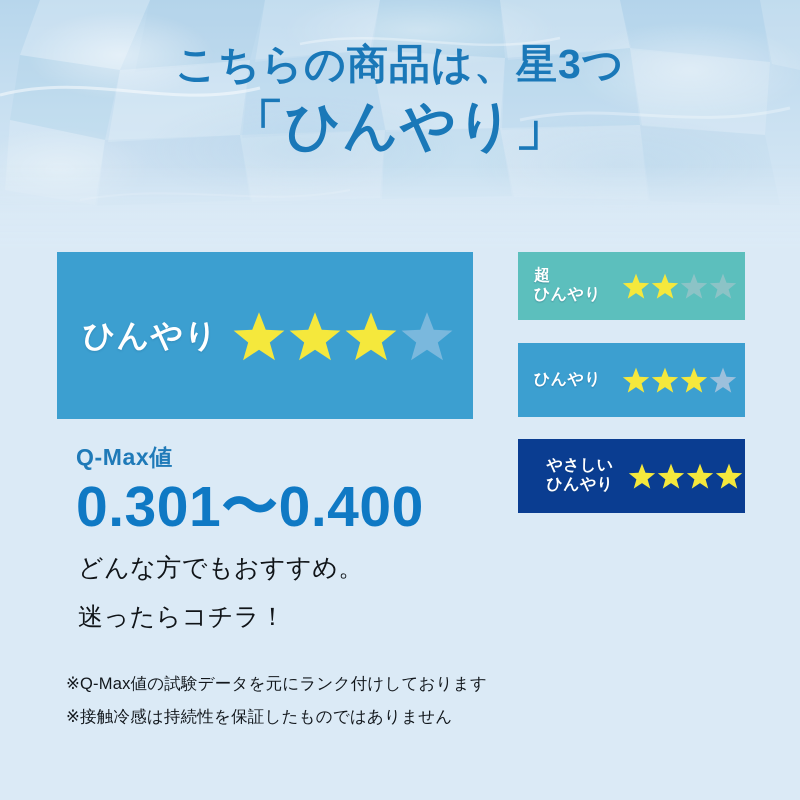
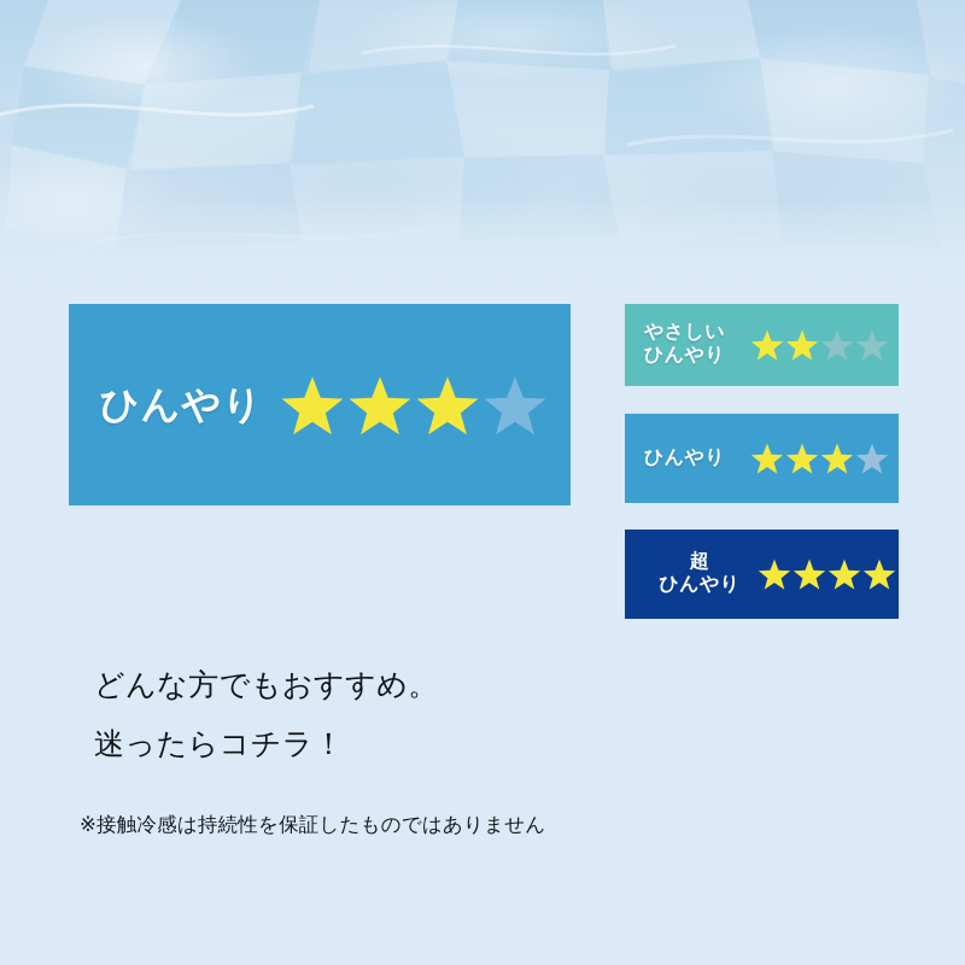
- こちらの商品は、星3つ
- 「ひんやり」
  ひんやり
- Q-Max値
- 0.301〜0.400
  どんな方でもおすすめ。
  迷ったらコチラ！
- 超
+ やさしい
  ひんやり
  ひんやり
- やさしい
+ 超
  ひんやり
- ※Q-Max値の試験データを元にランク付けしております
  ※接触冷感は持続性を保証したものではありません
